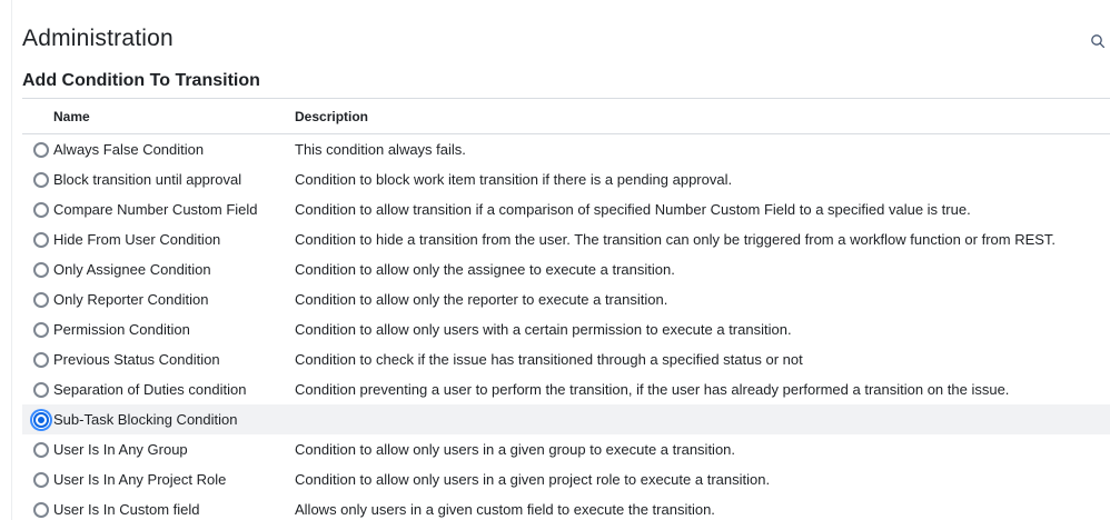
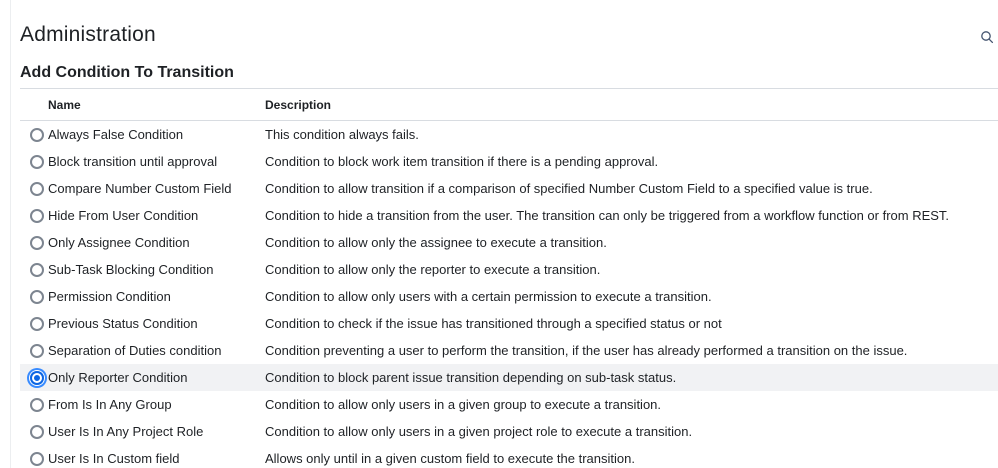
  Administration
  Add Condition To Transition
  Name
  Description
  Always False Condition
  This condition always fails.
  Block transition until approval
  Condition to block work item transition if there is a pending approval.
  Compare Number Custom Field
  Condition to allow transition if a comparison of specified Number Custom Field to a specified value is true.
  Hide From User Condition
  Condition to hide a transition from the user. The transition can only be triggered from a workflow function or from REST.
  Only Assignee Condition
  Condition to allow only the assignee to execute a transition.
- Only Reporter Condition
+ Sub-Task Blocking Condition
  Condition to allow only the reporter to execute a transition.
  Permission Condition
  Condition to allow only users with a certain permission to execute a transition.
  Previous Status Condition
  Condition to check if the issue has transitioned through a specified status or not
  Separation of Duties condition
  Condition preventing a user to perform the transition, if the user has already performed a transition on the issue.
- Sub-Task Blocking Condition
+ Only Reporter Condition
+ Condition to block parent issue transition depending on sub-task status.
- User Is In Any Group
+ From Is In Any Group
  Condition to allow only users in a given group to execute a transition.
  User Is In Any Project Role
  Condition to allow only users in a given project role to execute a transition.
  User Is In Custom field
- Allows only users in a given custom field to execute the transition.
+ Allows only until in a given custom field to execute the transition.
